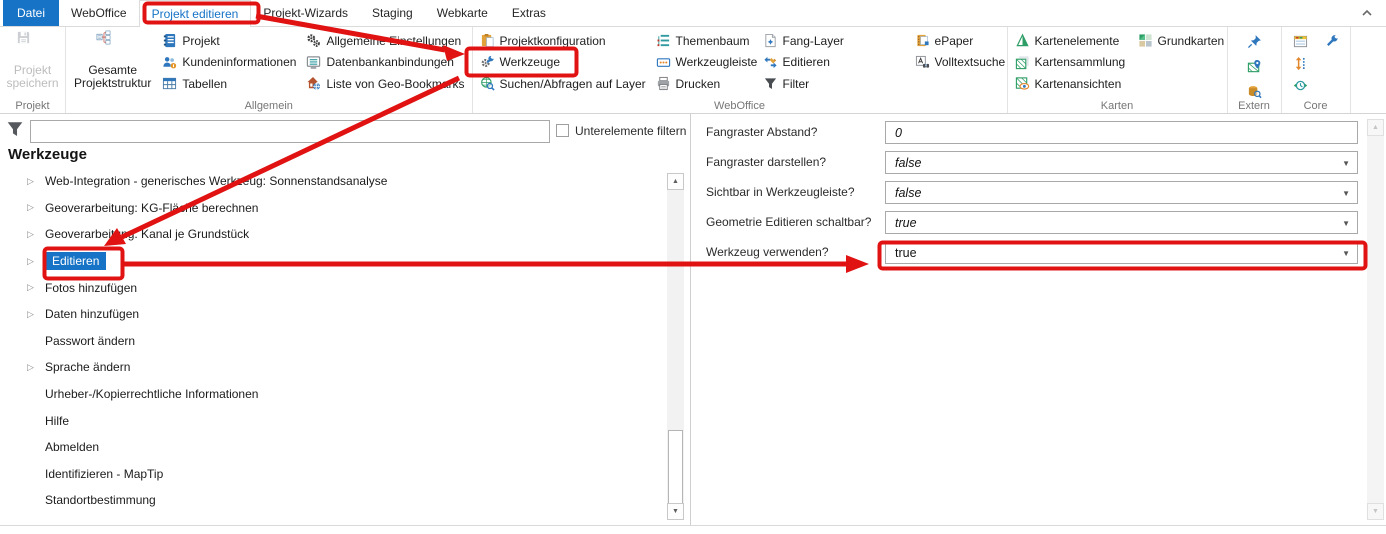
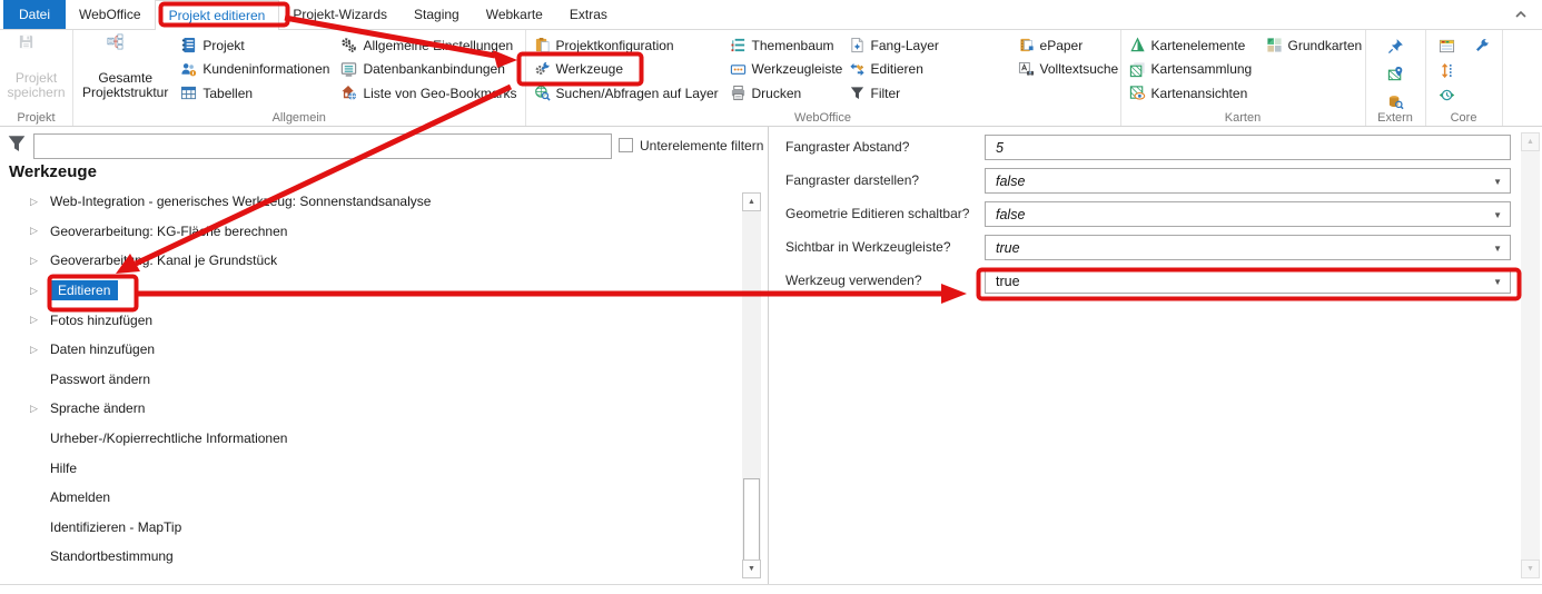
  Datei
  WebOffice
  Projekt editieren
  Projekt-Wizards
  Staging
  Webkarte
  Extras
  Projekt
  speichern
  Projekt
  Gesamte
  Projektstruktur
  Projekt
  Kundeninformationen
  Tabellen
  Allgemeinstellungen
  Datenbankanbindungen
  Liste von Geo-Bookmks
  Allgemein
  Projektkonfiguration
  Werkzeuge
  Suchen/Abfragen auf Layer
  Themenbaum
  Werkzeugleiste
  Drucken
  Fang-Layer
  Editieren
  Filter
  ePaper
  Volltextsuche
  WebOffice
  Kartenelemente
  Kartensammlung
  Kartenansichten
  Grundkarten
  Karten
  Extern
  Core
  Unterelemente filtern
  Werkzeuge
  Web-Integration - generisches Werkeug: Sonnenstandsanalyse
  Geoverarbeitung: KG-Fläe berechnen
  Geoverarbei: Kanal je Grundstück
  Editieren
  Fotos hinzufügen
  Daten hinzufügen
  Passwort ändern
  Sprache ändern
  Urheber-/Kopierrechtliche Informationen
  Hilfe
  Abmelden
  Identifizieren - MapTip
  Standortbestimmung
  Fangraster Abstand?
- 0
+ 5
  Fangraster darstellen?
  false
- Sichtbar in Werkzeugleiste?
+ Geometrie Editieren schaltbar?
  false
- Geometrie Editieren schaltbar?
+ Sichtbar in Werkzeugleiste?
  true
  Werkzeug verwenden?
  true
